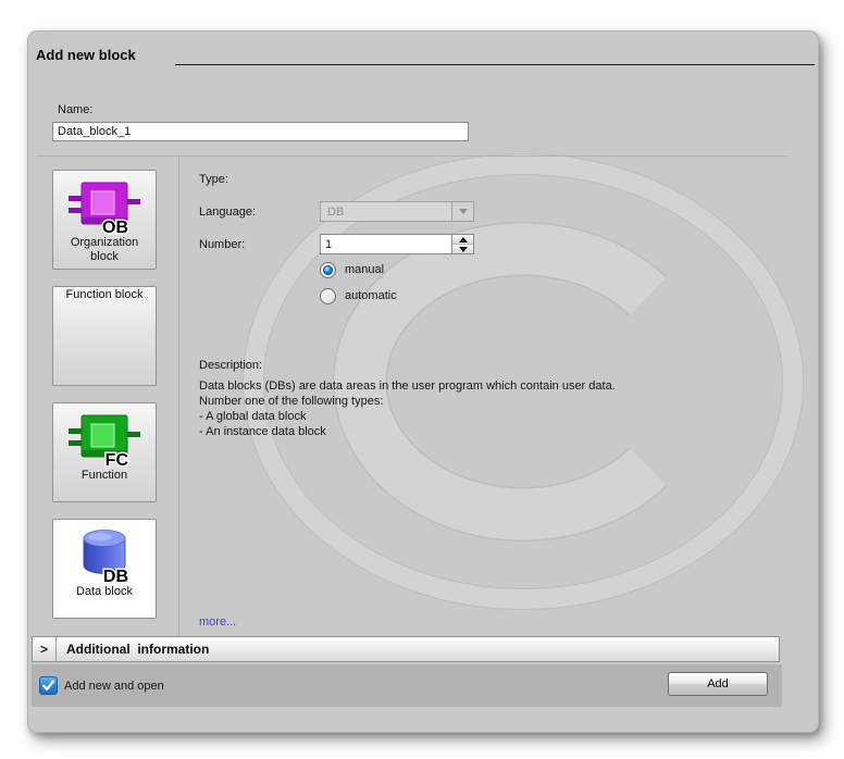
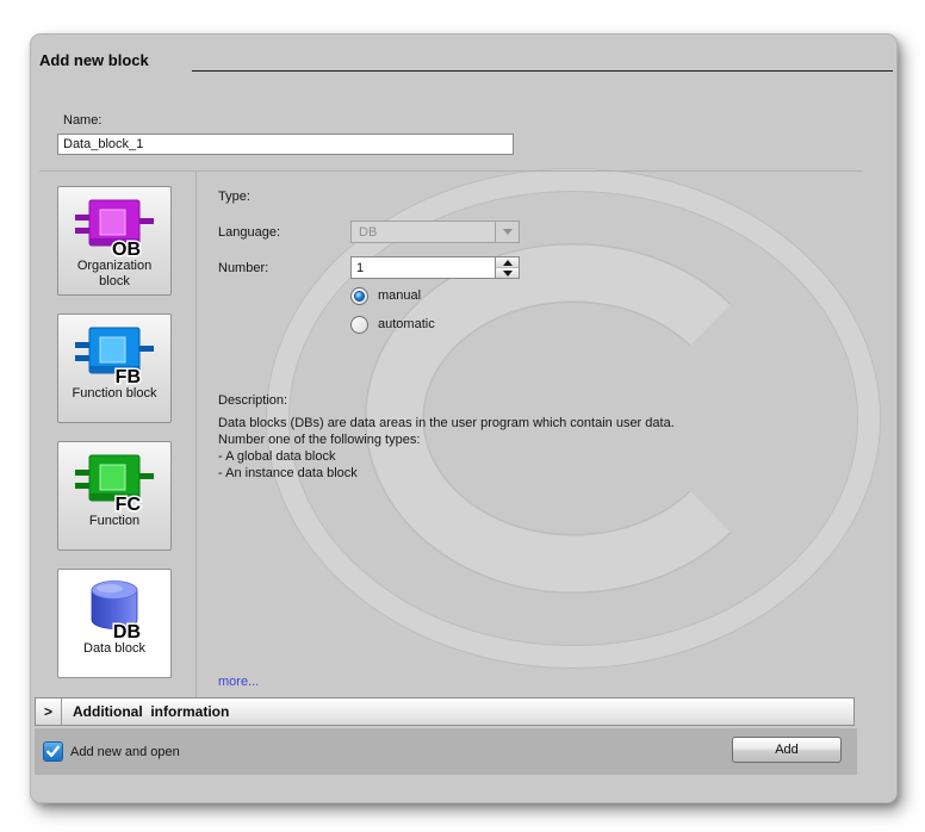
  Add new block
  Name:
  Data_block_1
  OB
  Organization block
+ FB
  Function block
  FC
  Function
  DB
  Data block
  Type:
  Language:
  DB
  Number:
  1
  manual
  automatic
  Description:
  Data blocks (DBs) are data areas in the user program which contain user data.
  Number one of the following types:
  - A global data block
  - An instance data block
  more...
  >
  Additional information
  Add new and open
  Add
